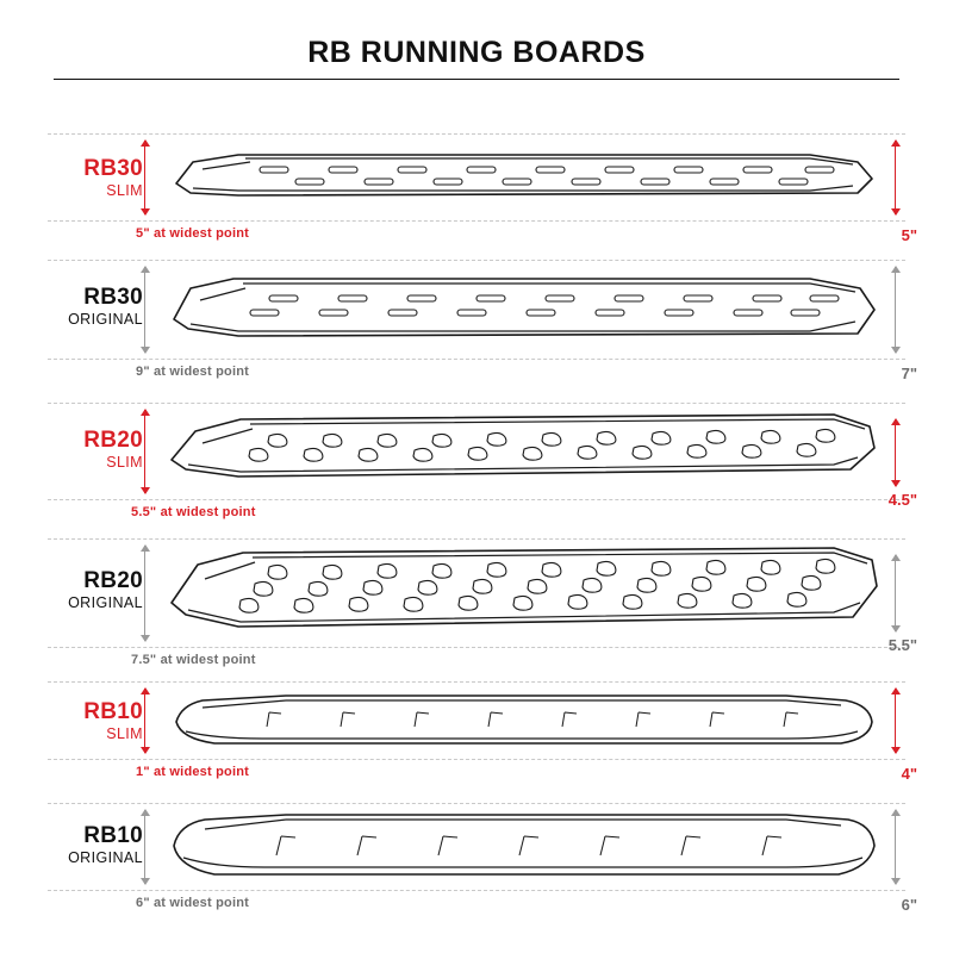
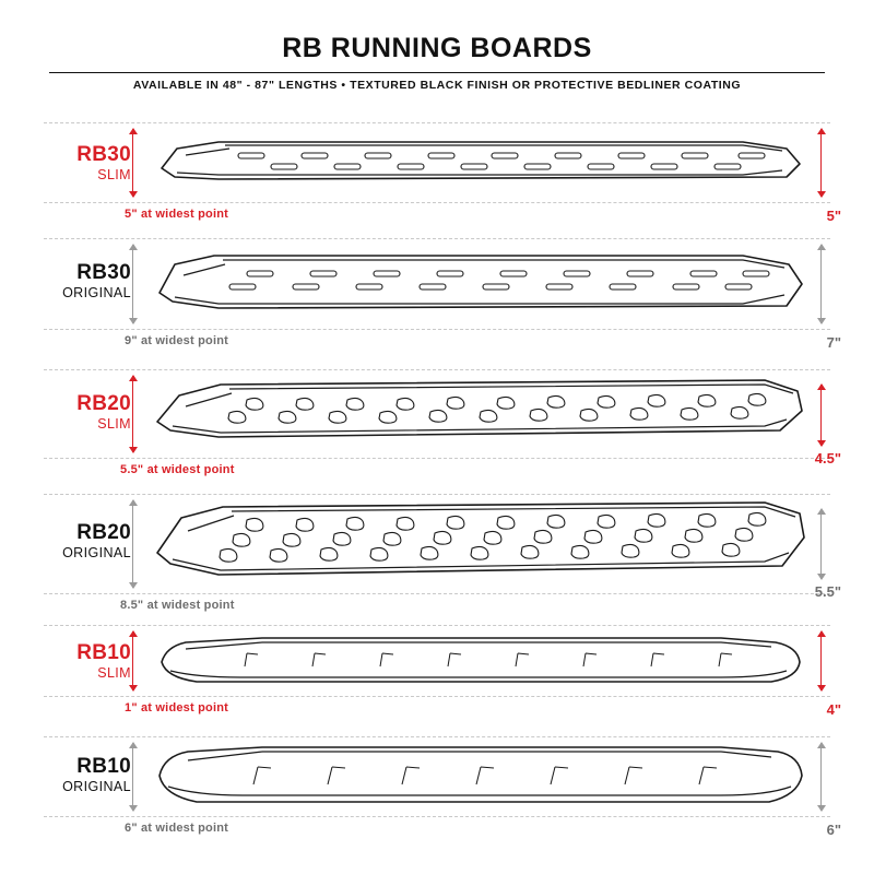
  RB RUNNING BOARDS
+ AVAILABLE IN 48" - 87" LENGTHS • TEXTURED BLACK FINISH OR PROTECTIVE BEDLINER COATING
  RB30
  SLIM
  5" at widest point
  5"
  RB30
  ORIGINAL
  9" at widest point
  7"
  RB20
  SLIM
  5.5" at widest point
  4.5"
  RB20
  ORIGINAL
- 7.5" at widest point
+ 8.5" at widest point
  5.5"
  RB10
  SLIM
  1" at widest point
  4"
  RB10
  ORIGINAL
  6" at widest point
  6"
